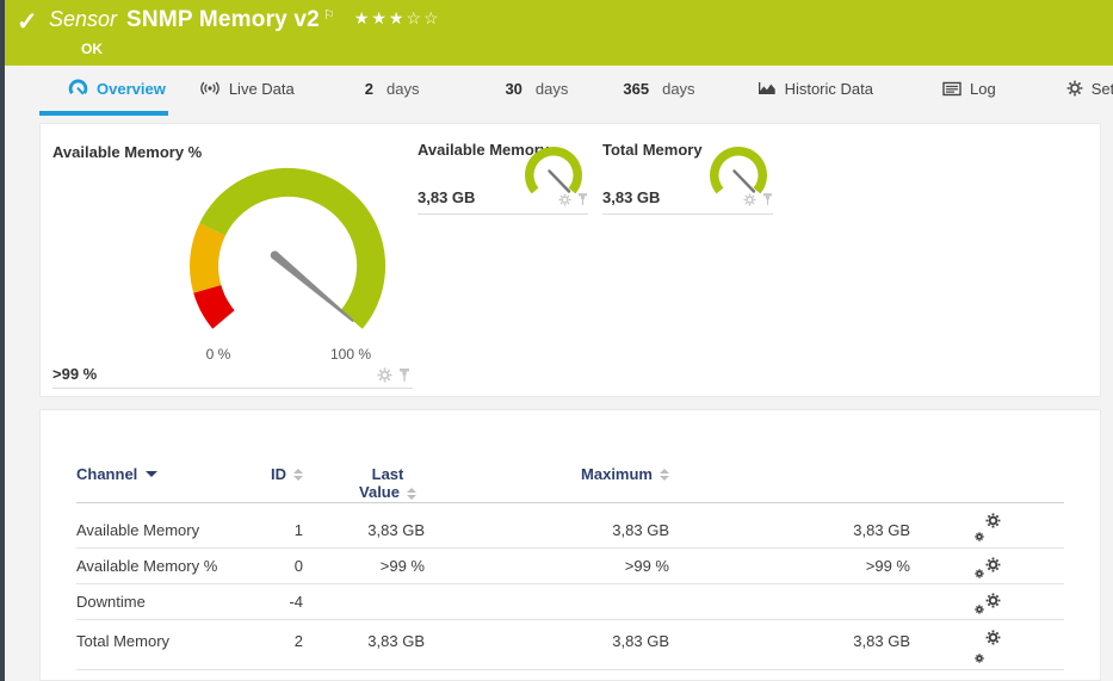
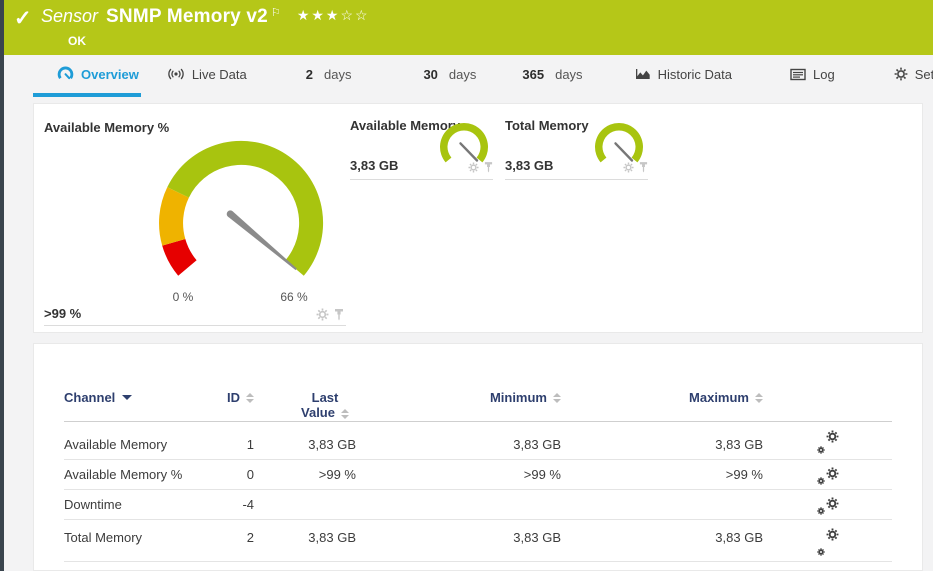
  ✓
  Sensor
  SNMP Memory v2
  ⚐
  ★★★☆☆
  OK
  Overview
  Live Data
  2
  days
  30
  days
  365
  days
  Historic Data
  Log
  Available Memory %
  0 %
- 100 %
+ 66 %
  >99 %
  Available Memor
  3,83 GB
  Total Memory
  3,83 GB
  Channel
  ID
  Last Value
+ Minimum
  Maximum
  Available Memory
  1
  3,83 GB
  3,83 GB
  3,83 GB
  Available Memory %
  0
  >99 %
  >99 %
  >99 %
  Downtime
  -4
  Total Memory
  2
  3,83 GB
  3,83 GB
  3,83 GB
